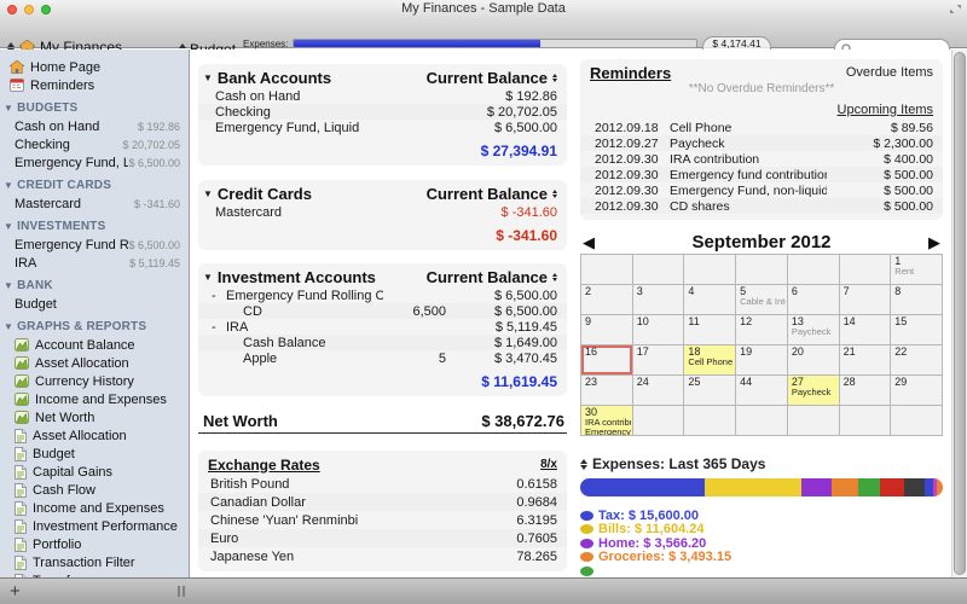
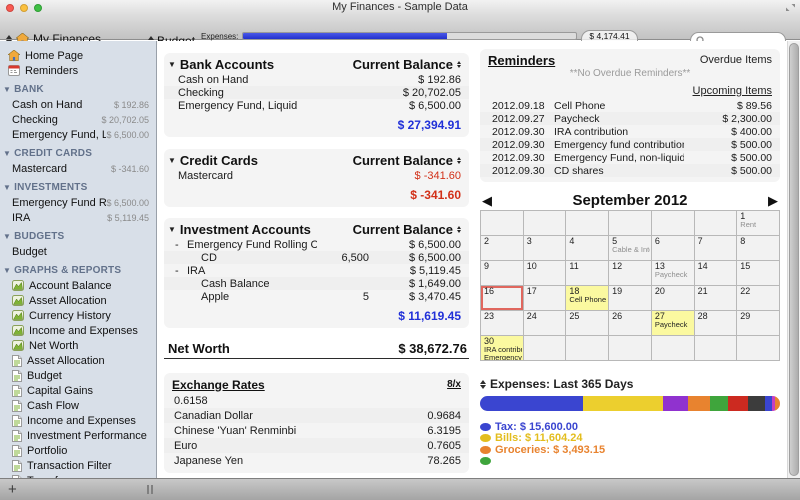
  My Finances - Sample Data
  My Finances
  Expenses:
  $ 4,174.41
  Home Page
  Reminders
  ▼
- BUDGETS
+ BANK
  Cash on Hand
  $ 192.86
  Checking
  $ 20,702.05
  Emergency Fund, L
  $ 6,500.00
  ▼
  CREDIT CARDS
  Mastercard
  $ -341.60
  ▼
  INVESTMENTS
  $ 6,500.00
  IRA
  $ 5,119.45
  ▼
- BANK
+ BUDGETS
  Budget
  ▼
  GRAPHS & REPORTS
  Account Balance
  Asset Allocation
  Currency History
  Income and Expenses
  Net Worth
  Asset Allocation
  Budget
  Capital Gains
  Cash Flow
  Income and Expenses
  Investment Performance
  Portfolio
  Transaction Filter
  ▼
  Bank Accounts
  Current Balance
  Cash on Hand
  $ 192.86
  Checking
  $ 20,702.05
  Emergency Fund, Liquid
  $ 6,500.00
  $ 27,394.91
  ▼
  Credit Cards
  Current Balance
  Mastercard
  $ -341.60
  $ -341.60
  ▼
  Investment Accounts
  Current Balance
  -
  Emergency Fund Rolling C
  $ 6,500.00
  CD
  6,500
  $ 6,500.00
  -
  IRA
  $ 5,119.45
  Cash Balance
  $ 1,649.00
  Apple
  5
  $ 3,470.45
  $ 11,619.45
  Net Worth
  $ 38,672.76
  Exchange Rates
  8/x
- British Pound
  0.6158
  Canadian Dollar
  0.9684
  Chinese 'Yuan' Renminbi
  6.3195
  Euro
  0.7605
  Japanese Yen
  78.265
  Reminders
  Overdue Items
  **No Overdue Reminders**
  Upcoming Items
  2012.09.18
  Cell Phone
  $ 89.56
  2012.09.27
  Paycheck
  $ 2,300.00
  2012.09.30
  IRA contribution
  $ 400.00
  2012.09.30
  Emergency fund contributio
  $ 500.00
  2012.09.30
  Emergency Fund, non-liquid
  $ 500.00
  2012.09.30
  CD shares
  $ 500.00
  ◀
  September 2012
  ▶
  1
  Rent
  2
  3
  4
  5
  Cable & Int
  6
  7
  8
  9
  10
  11
  12
  13
  Paycheck
  14
  15
  16
  17
  18
  Cell Phone
  19
  20
  21
  22
  23
  24
  25
- 44
+ 26
  27
  Paycheck
  28
  29
  30
  IRA contrib
  Emergency
  Expenses: Last 365 Days
  Tax: $ 15,600.00
  Bills: $ 11,604.24
- Home: $ 3,566.20
  Groceries: $ 3,493.15
  +
